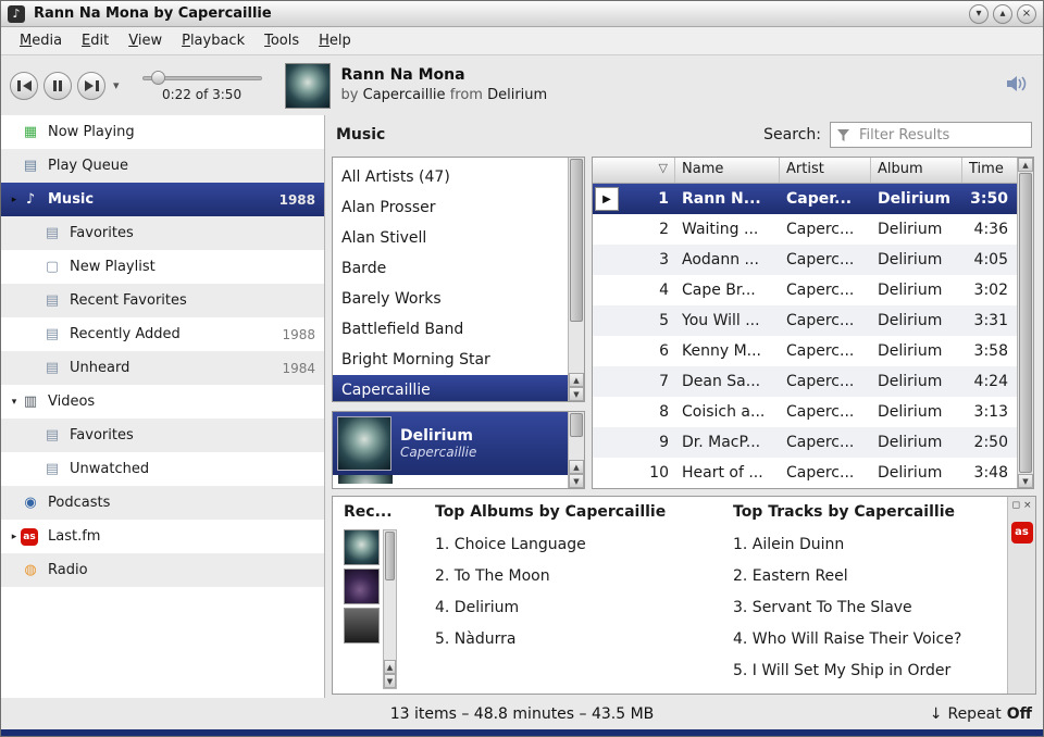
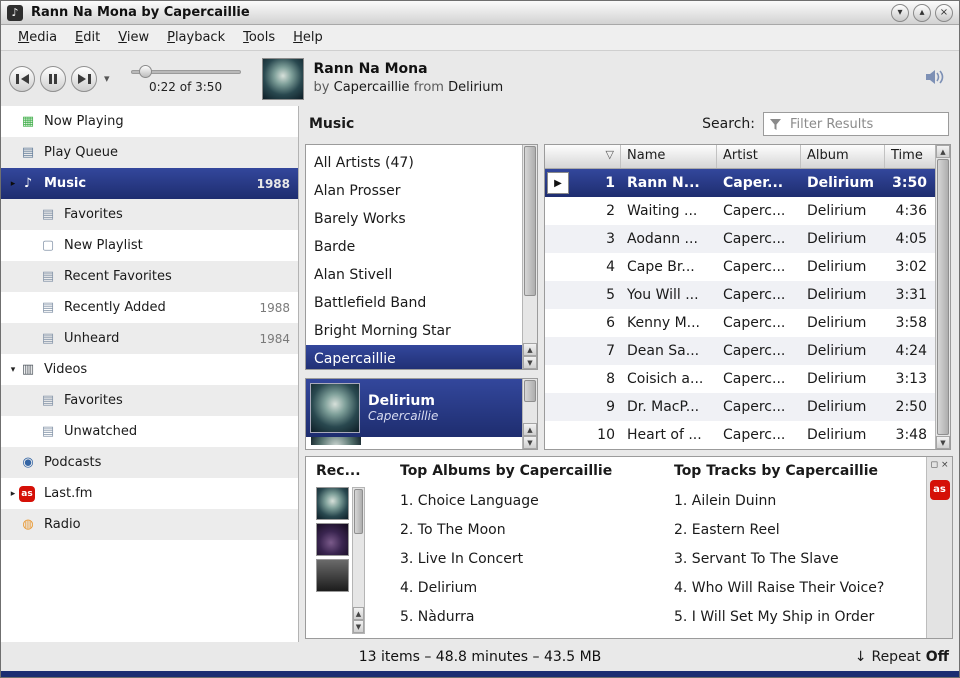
  ♪
  Rann Na Mona by Capercaillie
  ▾
  ▴
  ×
  Media
  Edit
  View
  Playback
  Tools
  Help
  ▾
  0:22 of 3:50
  Rann Na Mona
  by Capercaillie from Delirium
  ▦
  Now Playing
  ▤
  Play Queue
  ▸
  ♪
  Music
  1988
  ▤
  Favorites
  ▢
  New Playlist
  ▤
  Recent Favorites
  ▤
  Recently Added
  1988
  ▤
  Unheard
  1984
  ▾
  ▥
  Videos
  ▤
  Favorites
  ▤
  Unwatched
  ◉
  Podcasts
  ▸
  as
  Last.fm
  ◍
  Radio
  Music
  Search:
  Filter Results
  All Artists (47)
  Alan Prosser
- Alan Stivell
+ Barely Works
  Barde
- Barely Works
+ Alan Stivell
  Battlefield Band
  Bright Morning Star
  Capercaillie
  ▲
  ▼
  Delirium
  Capercaillie
  ▲
  ▼
  ▽
  Name
  Artist
  Album
  Time
  ▶
  1
  Rann N...
  Caper...
  Delirium
  3:50
  2
  Waiting ...
  Caperc...
  Delirium
  4:36
  3
  Aodann ...
  Caperc...
  Delirium
  4:05
  4
  Cape Br...
  Caperc...
  Delirium
  3:02
  5
  You Will ...
  Caperc...
  Delirium
  3:31
  6
  Kenny M...
  Caperc...
  Delirium
  3:58
  7
  Dean Sa...
  Caperc...
  Delirium
  4:24
  8
  Coisich a...
  Caperc...
  Delirium
  3:13
  9
  Dr. MacP...
  Caperc...
  Delirium
  2:50
  10
  Heart of ...
  Caperc...
  Delirium
  3:48
  ▲
  ▼
  Rec...
  ▲
  ▼
  Top Albums by Capercaillie
  1. Choice Language
  2. To The Moon
+ 3. Live In Concert
  4. Delirium
  5. Nàdurra
  Top Tracks by Capercaillie
  1. Ailein Duinn
  2. Eastern Reel
  3. Servant To The Slave
  4. Who Will Raise Their Voice?
  5. I Will Set My Ship in Order
  ◻
  ×
  as
  13 items – 48.8 minutes – 43.5 MB
  ↓
  Repeat
  Off
